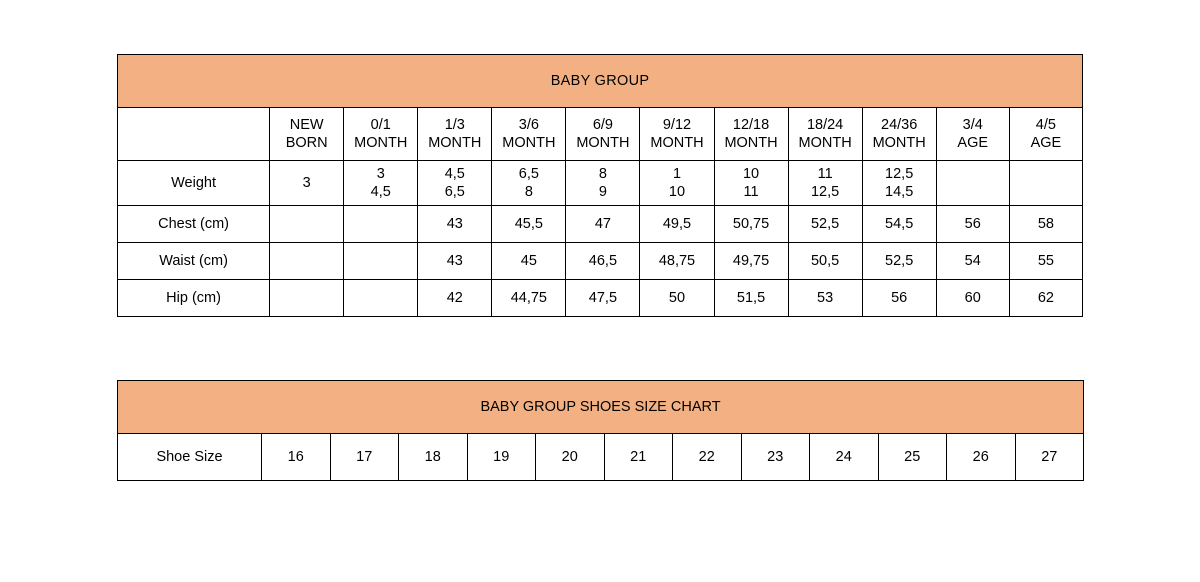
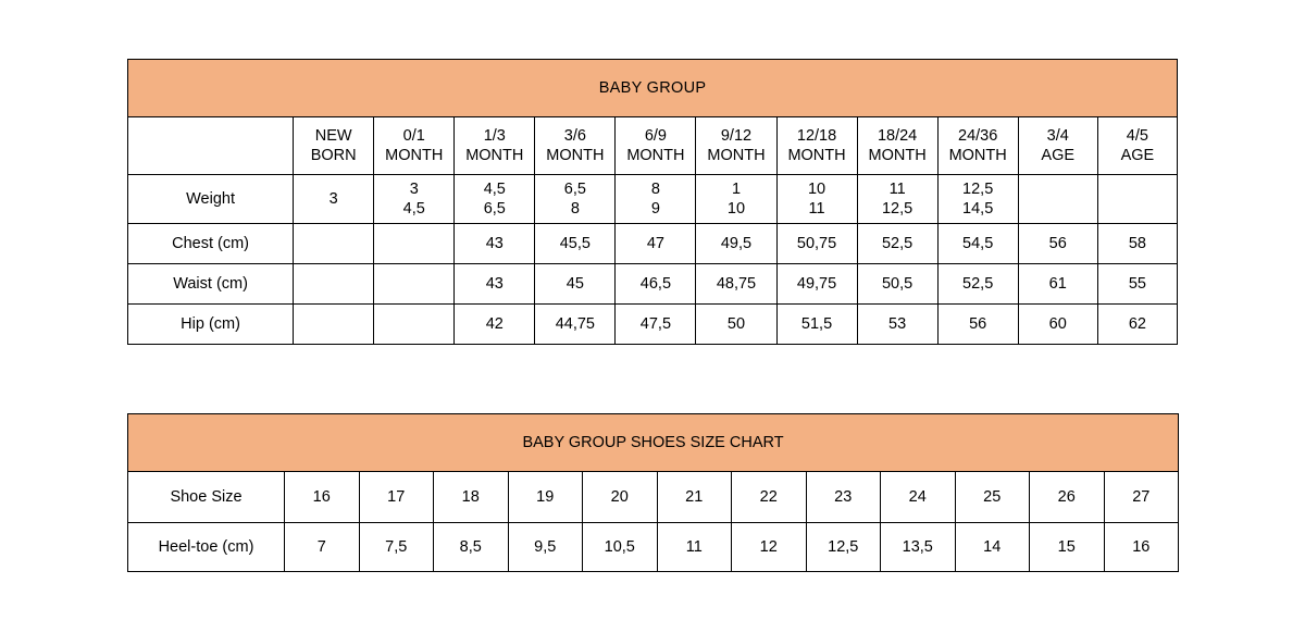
  BABY GROUP
  	NEW BORN	0/1 MONTH	1/3 MONTH	3/6 MONTH	6/9 MONTH	9/12 MONTH	12/18 MONTH	18/24 MONTH	24/36 MONTH	3/4 AGE	4/5 AGE
  Weight	3	3 4,5	4,5 6,5	6,5 8	8 9	1 10	10 11	11 12,5	12,5 14,5
  Chest (cm)			43	45,5	47	49,5	50,75	52,5	54,5	56	58
- Waist (cm)			43	45	46,5	48,75	49,75	50,5	52,5	54	55
+ Waist (cm)			43	45	46,5	48,75	49,75	50,5	52,5	61	55
  Hip (cm)			42	44,75	47,5	50	51,5	53	56	60	62
  BABY GROUP SHOES SIZE CHART
  Shoe Size	16	17	18	19	20	21	22	23	24	25	26	27
+ Heel-toe (cm)	7	7,5	8,5	9,5	10,5	11	12	12,5	13,5	14	15	16
